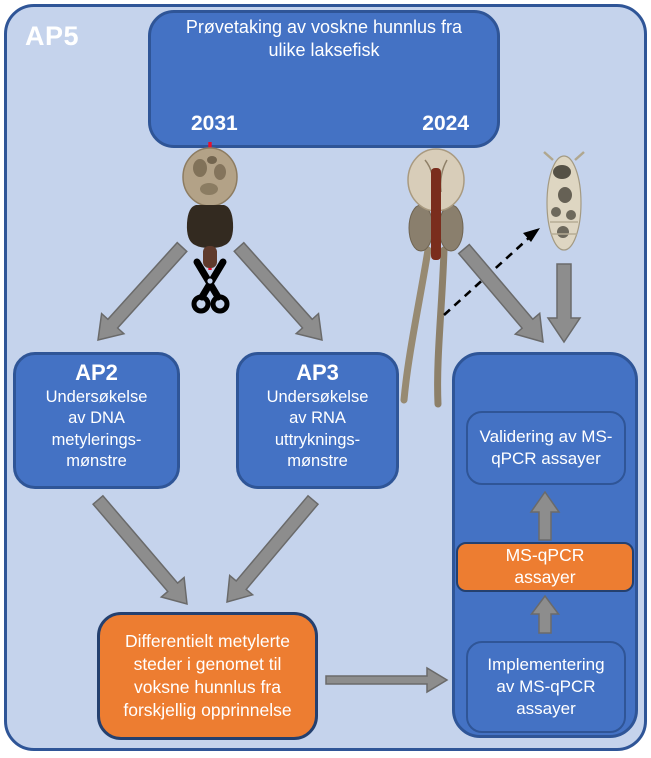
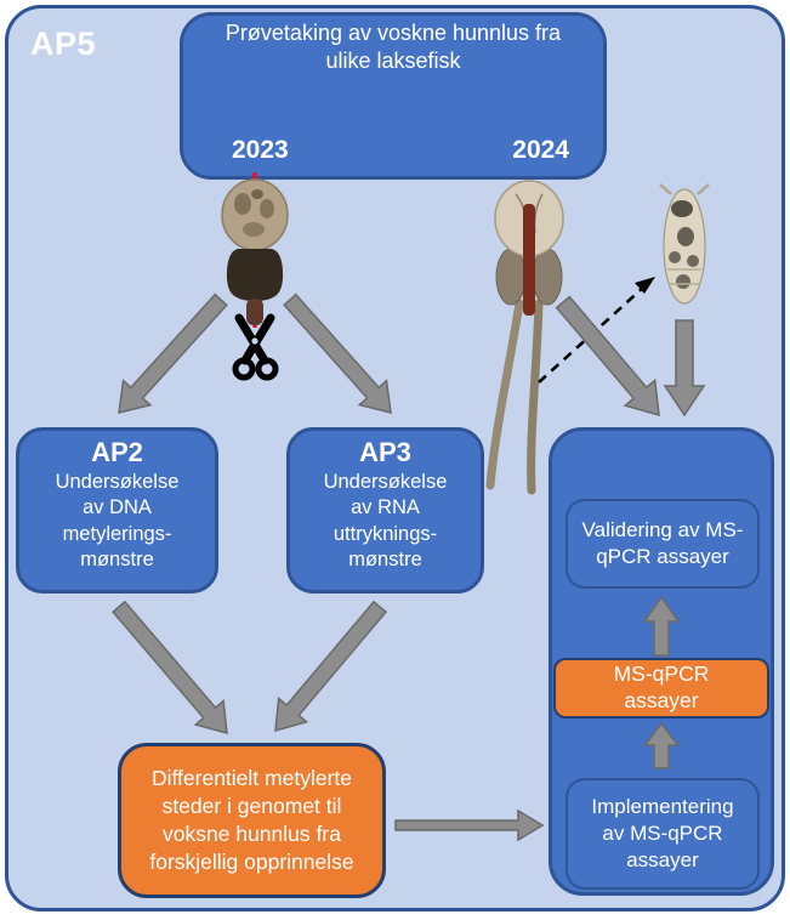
  AP5
  Prøvetaking av voskne hunnlus fra
  ulike laksefisk
- 2031
+ 2023
  2024
  AP2
  Undersøkelse
  av DNA
  metylerings-
  mønstre
  AP3
  Undersøkelse
  av RNA
  uttryknings-
  mønstre
  Validering av MS-
  qPCR assayer
  MS-qPCR
  assayer
  Implementering
  av MS-qPCR
  assayer
  Differentielt metylerte
  steder i genomet til
  voksne hunnlus fra
  forskjellig opprinnelse
